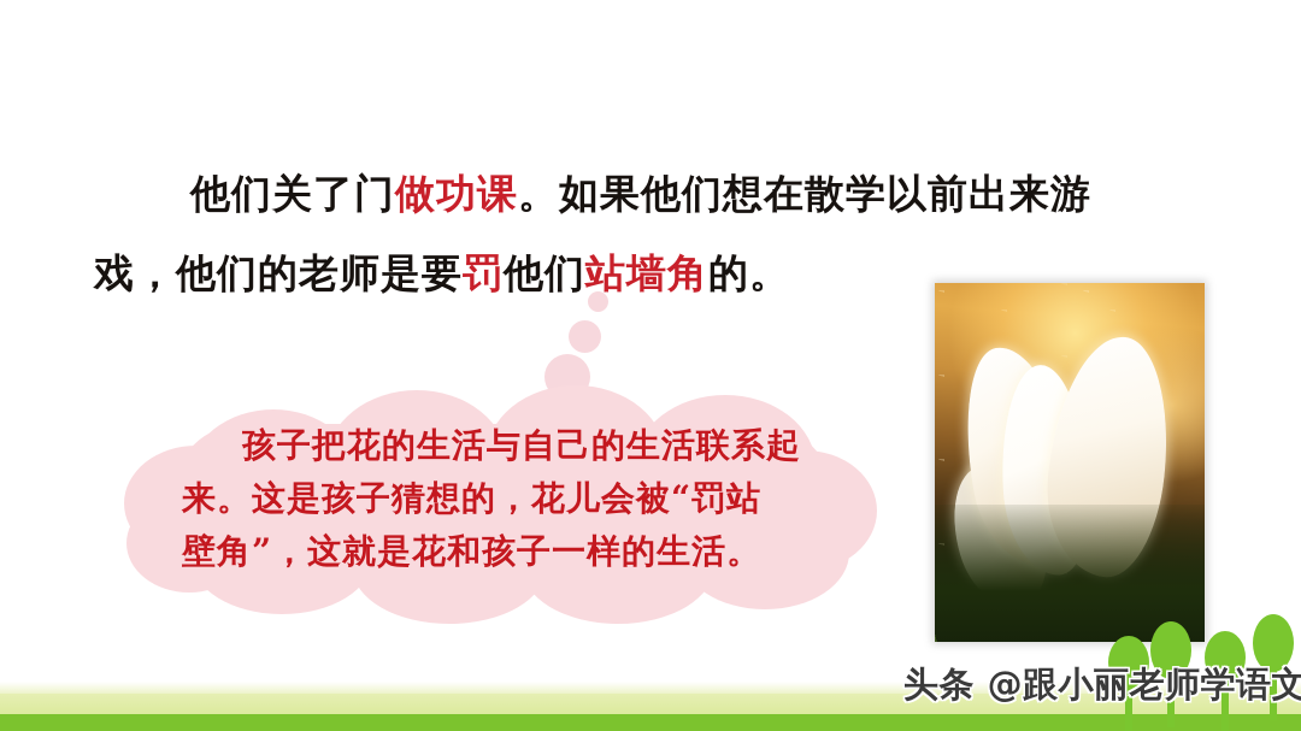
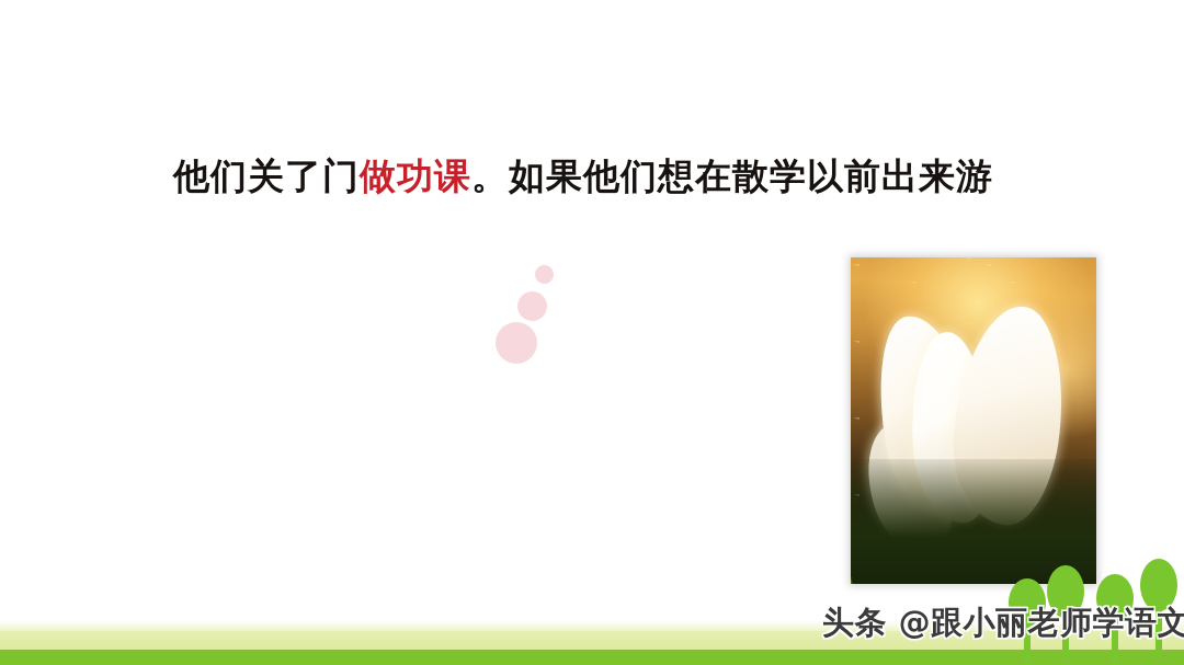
  他们关了门做功课。如果他们想在散学以前出来游
- 戏，他们的老师是要罚他们站墙角的。
- 孩子把花的生活与自己的生活联系起
- 来。这是孩子猜想的，花儿会被“罚站
- 壁角”，这就是花和孩子一样的生活。
  头条 @跟小丽老师学语文
